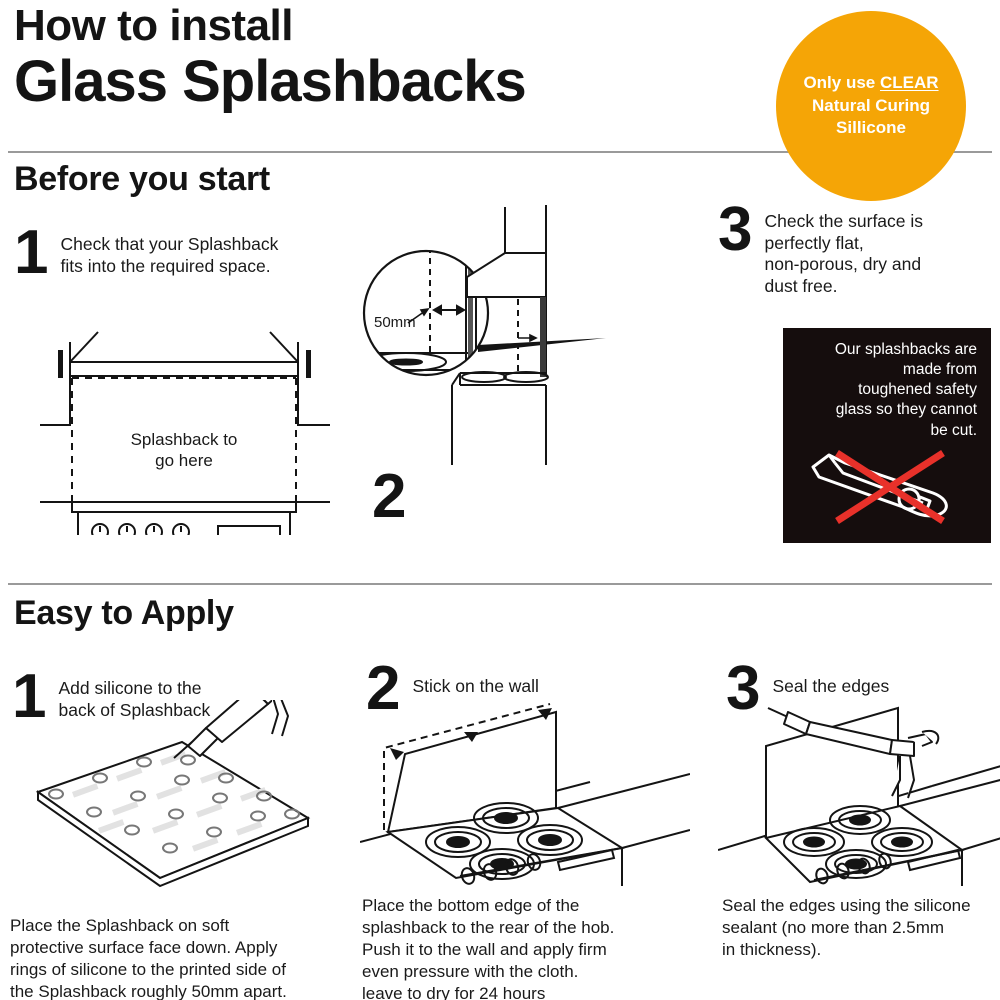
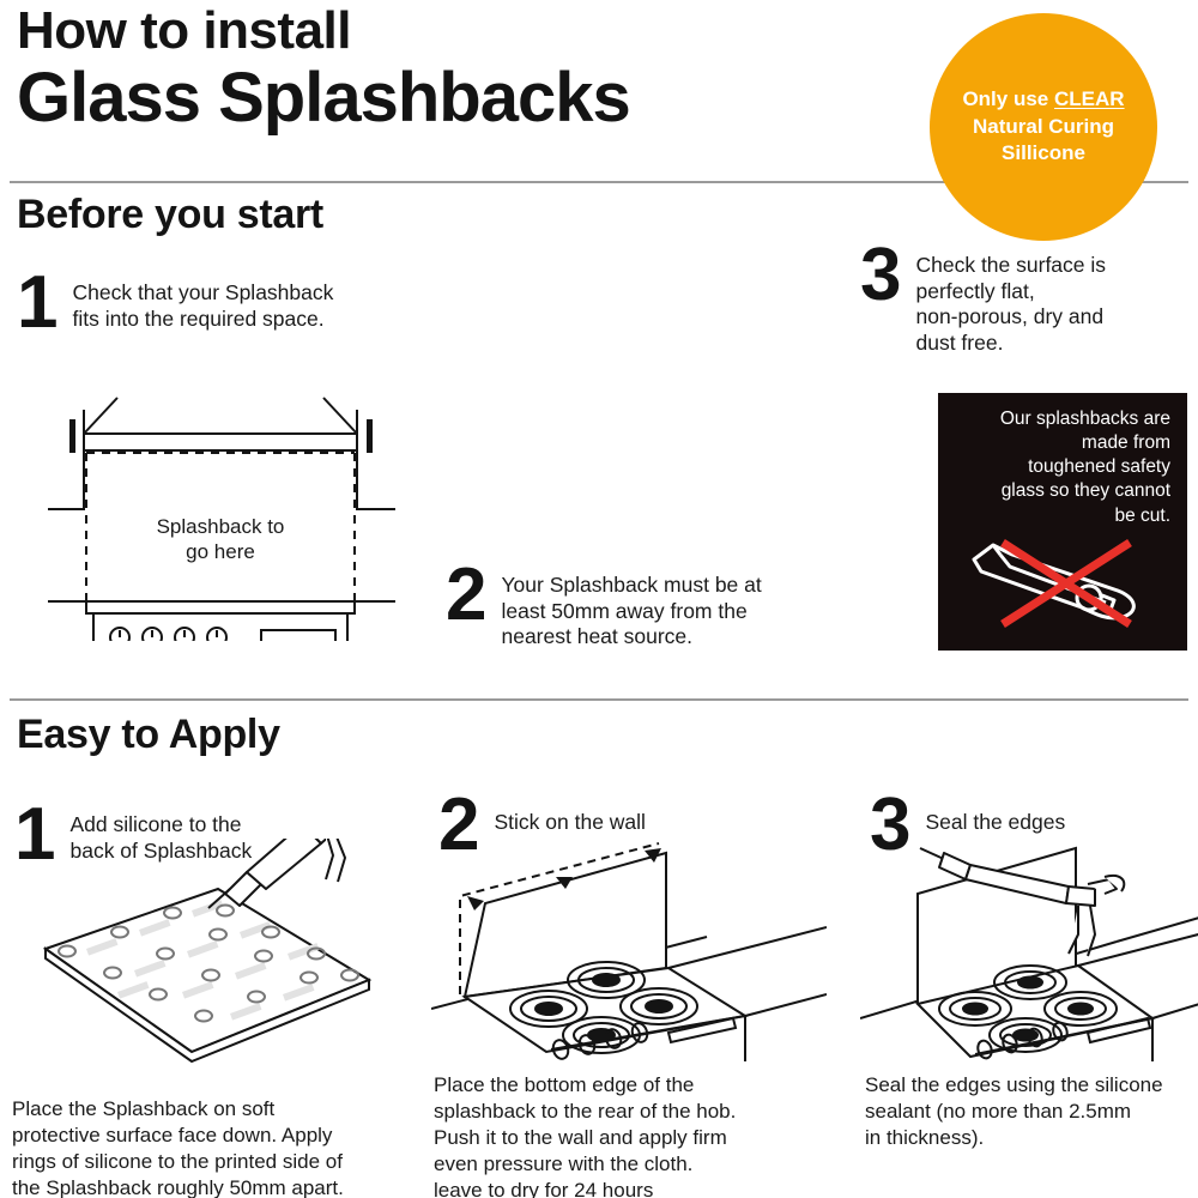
  How to install
  Glass Splashbacks
  Only use CLEAR
  Natural Curing
  Sillicone
  Before you start
  1
  Check that your Splashback
  fits into the required space.
  Splashback to
  go here
- 50mm
  2
+ Your Splashback must be at
+ least 50mm away from the
+ nearest heat source.
  3
  Check the surface is
  perfectly flat,
  non-porous, dry and
  dust free.
  Our splashbacks are
  made from
  toughened safety
  glass so they cannot
  be cut.
  Easy to Apply
  1
  Add silicone to the
  back of Splashback
  Place the Splashback on soft
  protective surface face down. Apply
  rings of silicone to the printed side of
  the Splashback roughly 50mm apart.
  2
  Stick on the wall
  Place the bottom edge of the
  splashback to the rear of the hob.
  Push it to the wall and apply firm
  even pressure with the cloth.
  leave to dry for 24 hours
  3
  Seal the edges
  Seal the edges using the silicone
  sealant (no more than 2.5mm
  in thickness).
